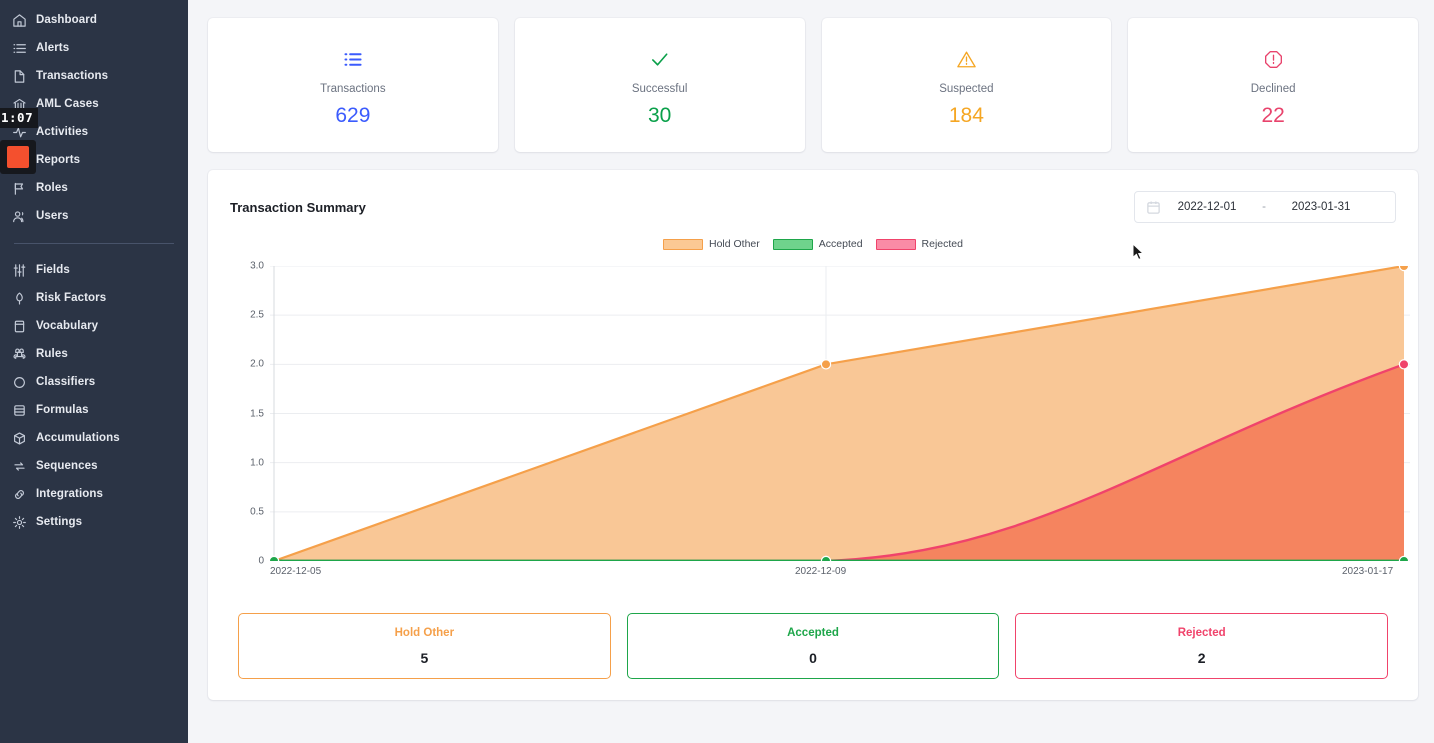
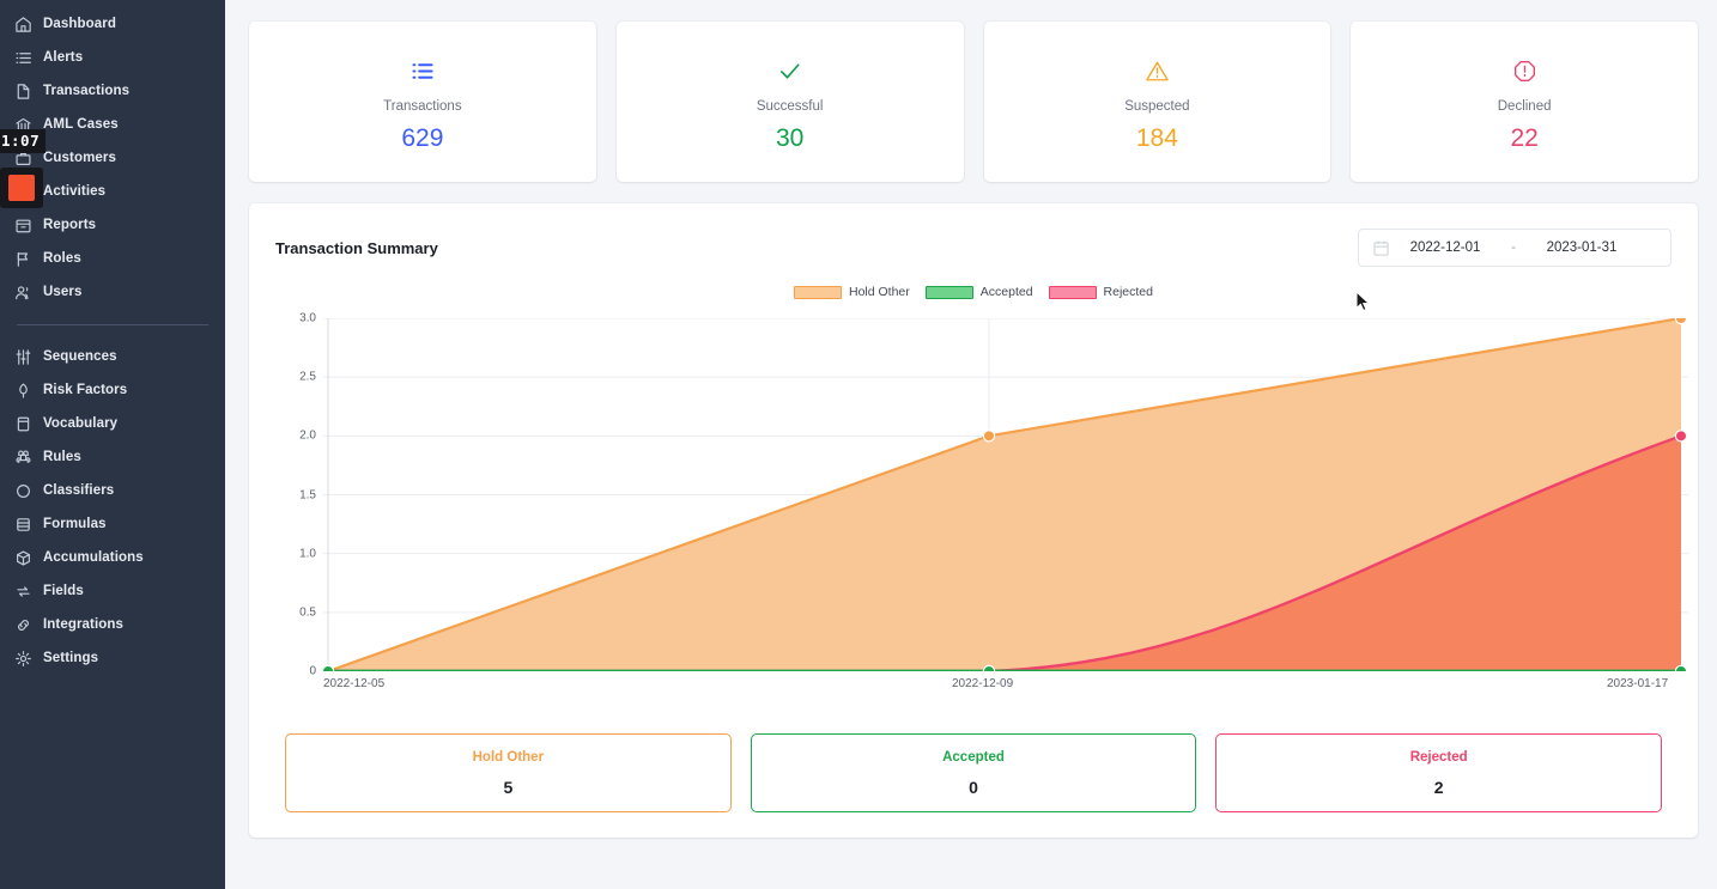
  Dashboard
  Alerts
  Transactions
  AML Cases
+ Customers
  Activities
  Reports
  Roles
  Users
- Fields
+ Sequences
  Risk Factors
  Vocabulary
  Rules
  Classifiers
  Formulas
  Accumulations
- Sequences
+ Fields
  Integrations
  Settings
  1:07
  Transactions
  629
  Successful
  30
  Suspected
  184
  Declined
  22
  Transaction Summary
  2022-12-01
  -
  2023-01-31
  Hold Other
  Accepted
  Rejected
  0
  0.5
  1.0
  1.5
  2.0
  2.5
  3.0
  2022-12-05
  2022-12-09
  2023-01-17
  Hold Other
  5
  Accepted
  0
  Rejected
  2
